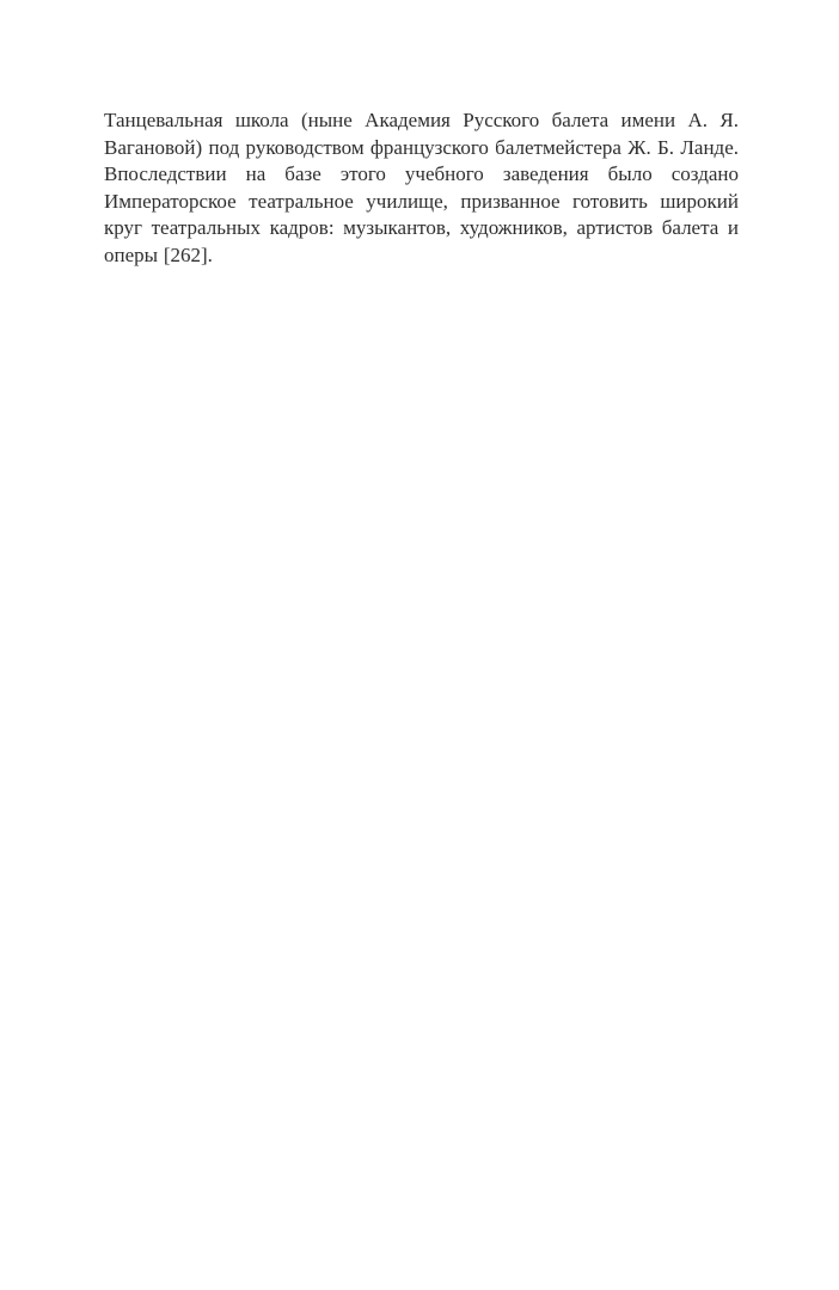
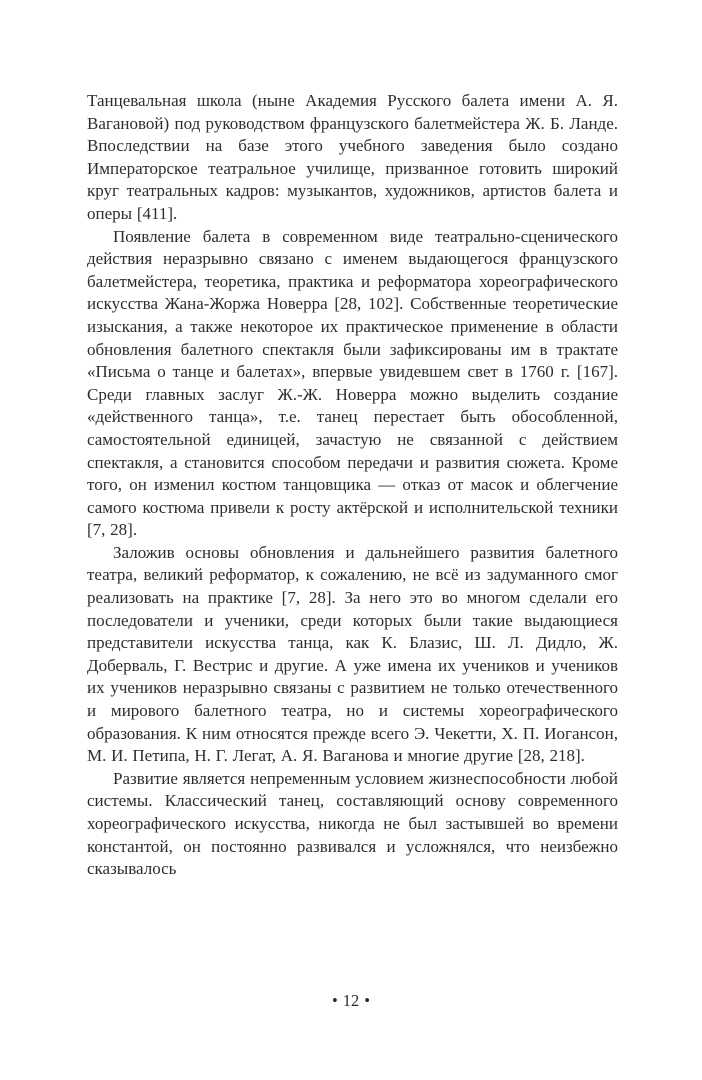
- Танцевальная школа (ныне Академия Русского балета имени А. Я. Вагановой) под руководством французского балетмейстера Ж. Б. Ланде. Впоследствии на базе этого учебного заведения было создано Императорское театральное училище, призванное готовить широкий круг театральных кадров: музыкантов, художников, артистов балета и оперы [262].
+ Танцевальная школа (ныне Академия Русского балета имени А. Я. Вагановой) под руководством французского балетмейстера Ж. Б. Ланде. Впоследствии на базе этого учебного заведения было создано Императорское театральное училище, призванное готовить широкий круг театральных кадров: музыкантов, художников, артистов балета и оперы [411].
+ Появление балета в современном виде театрально-сценического действия неразрывно связано с именем выдающегося французского балетмейстера, теоретика, практика и реформатора хореографического искусства Жана-Жоржа Новерра [28, 102]. Собственные теоретические изыскания, а также некоторое их практическое применение в области обновления балетного спектакля были зафиксированы им в трактате «Письма о танце и балетах», впервые увидевшем свет в 1760 г. [167]. Среди главных заслуг Ж.-Ж. Новерра можно выделить создание «действенного танца», т.е. танец перестает быть обособленной, самостоятельной единицей, зачастую не связанной с действием спектакля, а становится способом передачи и развития сюжета. Кроме того, он изменил костюм танцовщика — отказ от масок и облегчение самого костюма привели к росту актёрской и исполнительской техники [7, 28].
+ Заложив основы обновления и дальнейшего развития балетного театра, великий реформатор, к сожалению, не всё из задуманного смог реализовать на практике [7, 28]. За него это во многом сделали его последователи и ученики, среди которых были такие выдающиеся представители искусства танца, как К. Блазис, Ш. Л. Дидло, Ж. Доберваль, Г. Вестрис и другие. А уже имена их учеников и учеников их учеников неразрывно связаны с развитием не только отечественного и мирового балетного театра, но и системы хореографического образования. К ним относятся прежде всего Э. Чекетти, Х. П. Иогансон, М. И. Петипа, Н. Г. Легат, А. Я. Ваганова и многие другие [28, 218].
+ Развитие является непременным условием жизнеспособности любой системы. Классический танец, составляющий основу современного хореографического искусства, никогда не был застывшей во времени константой, он постоянно развивался и усложнялся, что неизбежно сказывалось
+ • 12 •
